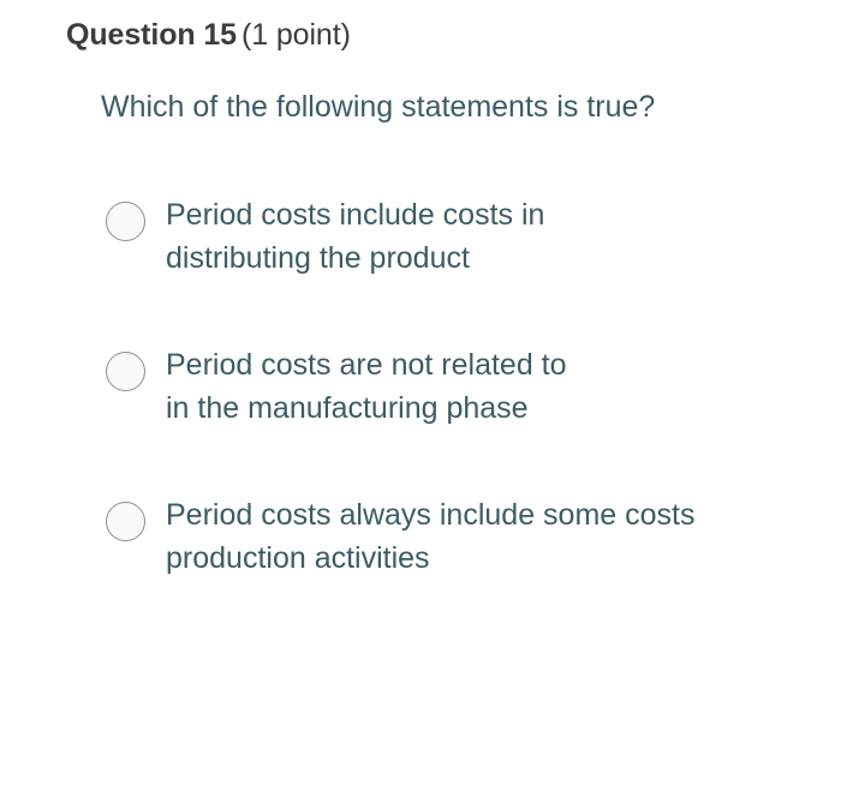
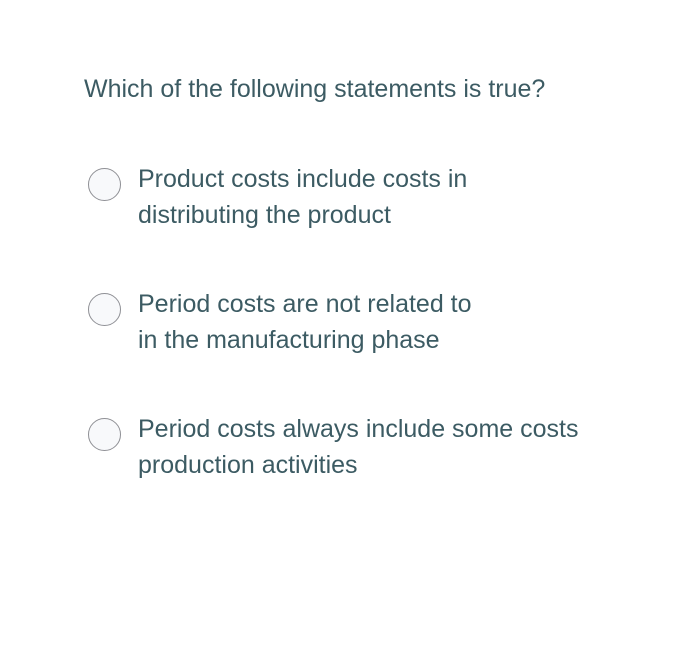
- Question 15 (1 point)
  Which of the following statements is true?
- Period costs include costs in
+ Product costs include costs in
  distributing the product
  Period costs are not related to
  in the manufacturing phase
  Period costs always include some costs
  production activities
